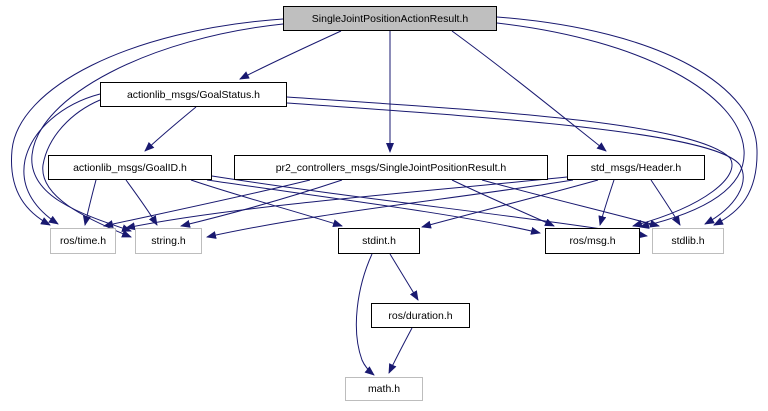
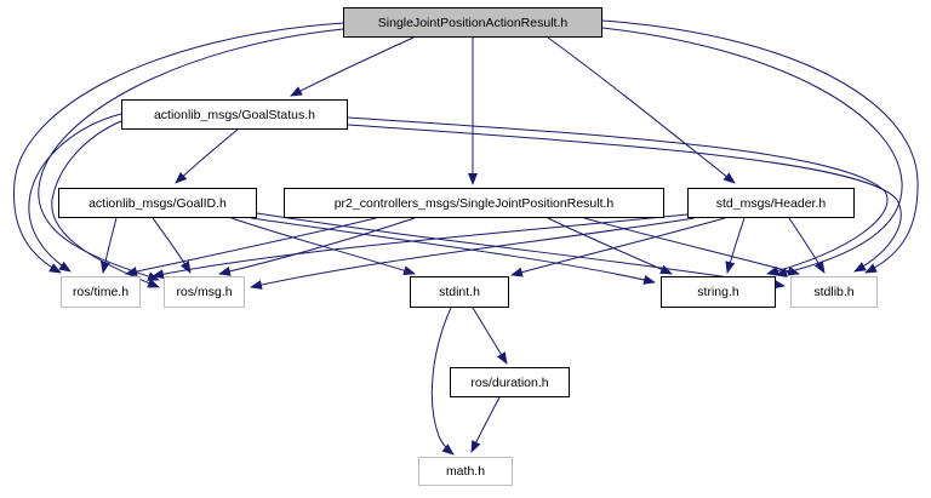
  SingleJointPositionActionResult.h
  actionlib_msgs/GoalStatus.h
  actionlib_msgs/GoalID.h
  pr2_controllers_msgs/SingleJointPositionResult.h
  std_msgs/Header.h
  ros/time.h
- string.h
+ ros/msg.h
  stdint.h
- ros/msg.h
+ string.h
  stdlib.h
  ros/duration.h
  math.h
